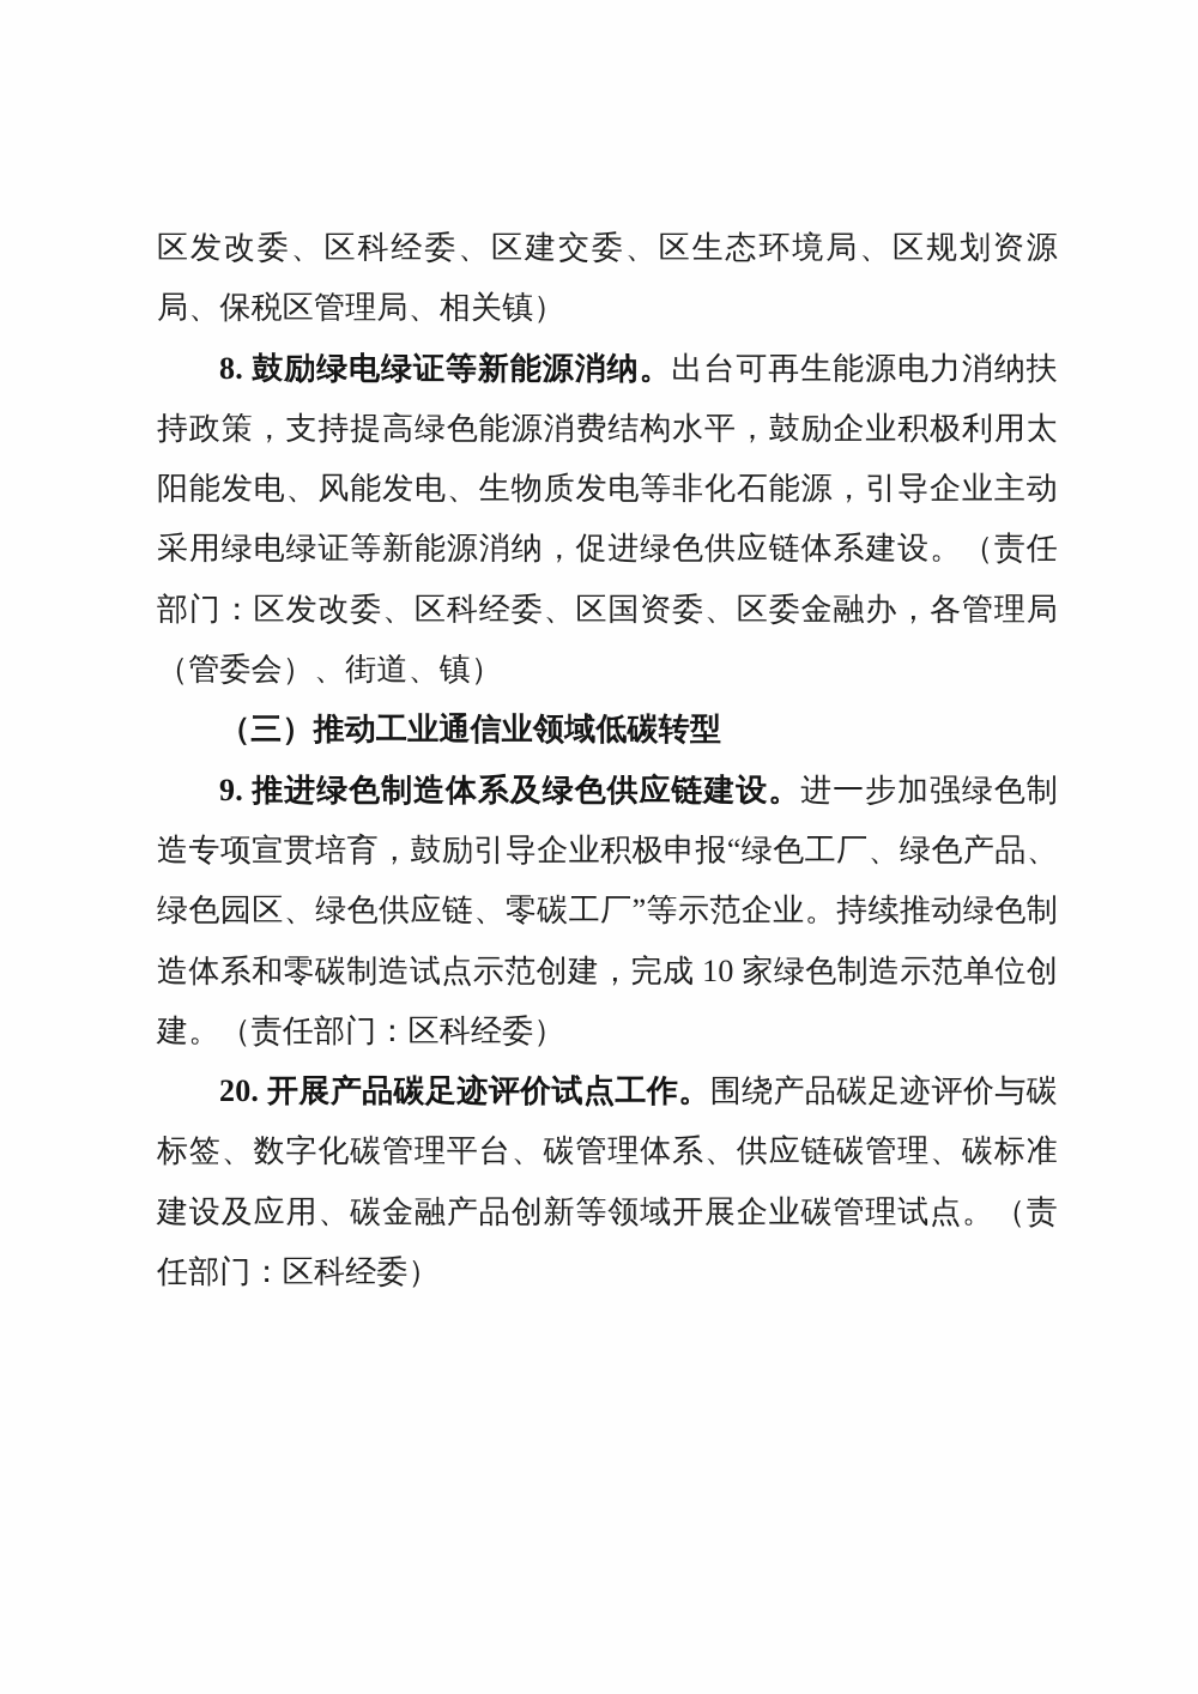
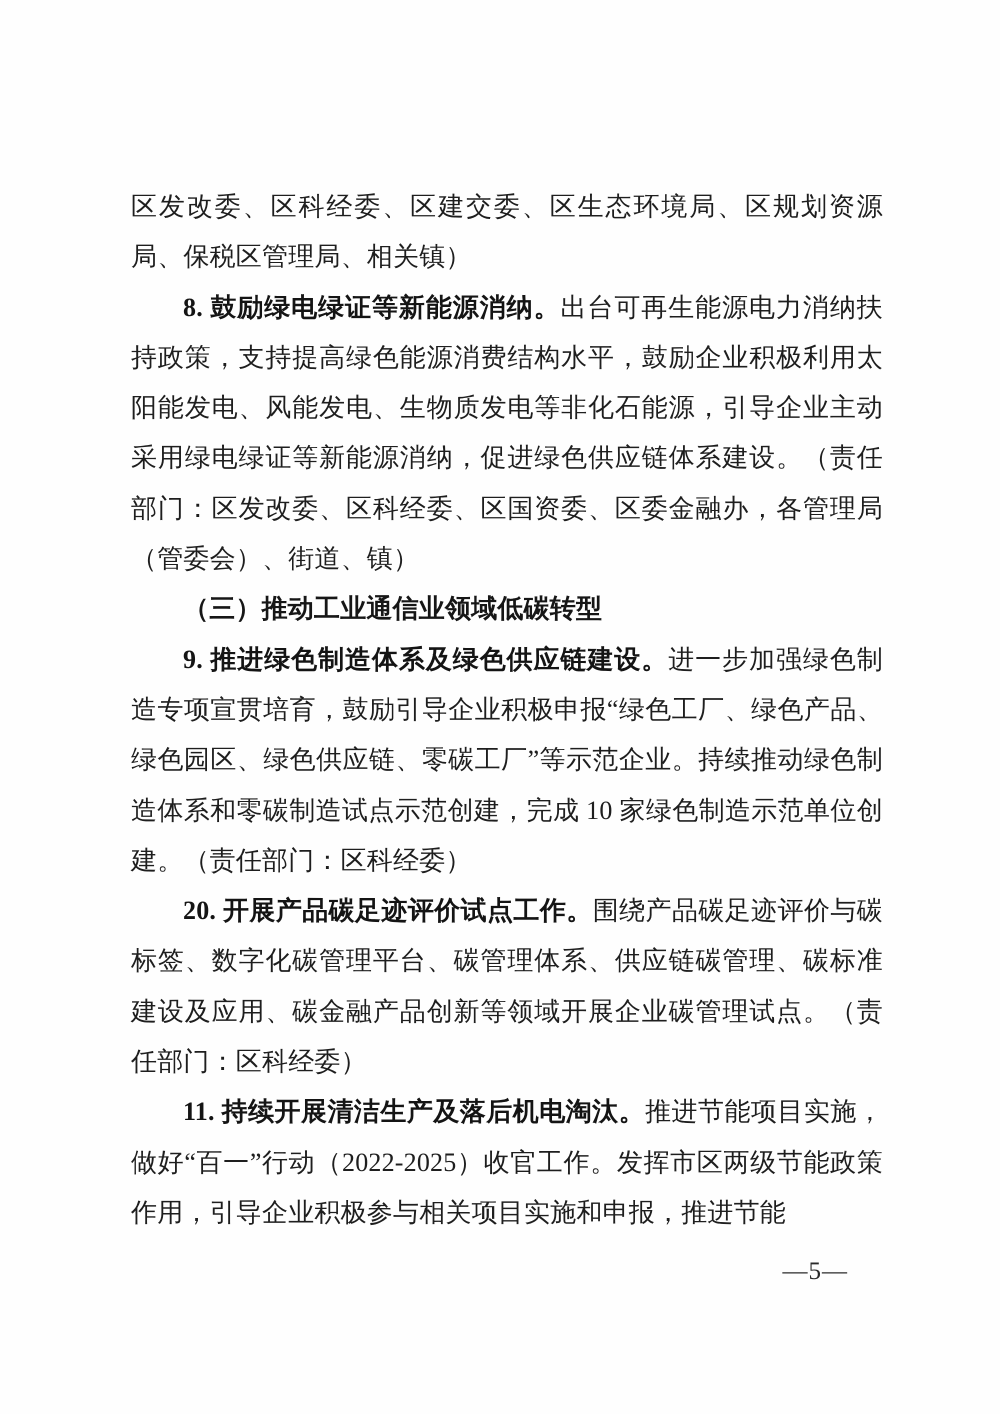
  区发改委、区科经委、区建交委、区生态环境局、区规划资源局、保税区管理局、相关镇）
  8. 鼓励绿电绿证等新能源消纳。出台可再生能源电力消纳扶持政策，支持提高绿色能源消费结构水平，鼓励企业积极利用太阳能发电、风能发电、生物质发电等非化石能源，引导企业主动采用绿电绿证等新能源消纳，促进绿色供应链体系建设。（责任部门：区发改委、区科经委、区国资委、区委金融办，各管理局（管委会）、街道、镇）
  （三）推动工业通信业领域低碳转型
  9. 推进绿色制造体系及绿色供应链建设。进一步加强绿色制造专项宣贯培育，鼓励引导企业积极申报“绿色工厂、绿色产品、绿色园区、绿色供应链、零碳工厂”等示范企业。持续推动绿色制造体系和零碳制造试点示范创建，完成 10 家绿色制造示范单位创建。（责任部门：区科经委）
  20. 开展产品碳足迹评价试点工作。围绕产品碳足迹评价与碳标签、数字化碳管理平台、碳管理体系、供应链碳管理、碳标准建设及应用、碳金融产品创新等领域开展企业碳管理试点。（责任部门：区科经委）
+ 11. 持续开展清洁生产及落后机电淘汰。推进节能项目实施，做好“百一”行动（2022-2025）收官工作。发挥市区两级节能政策作用，引导企业积极参与相关项目实施和申报，推进节能
+ —5—
